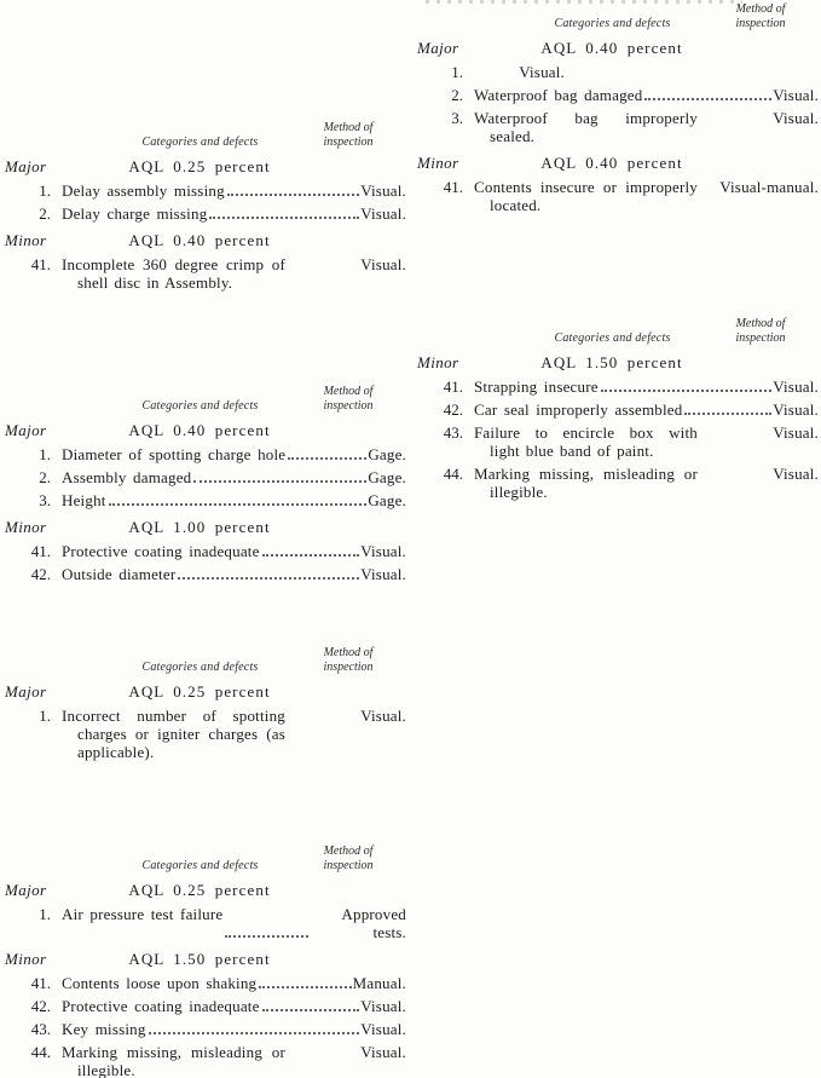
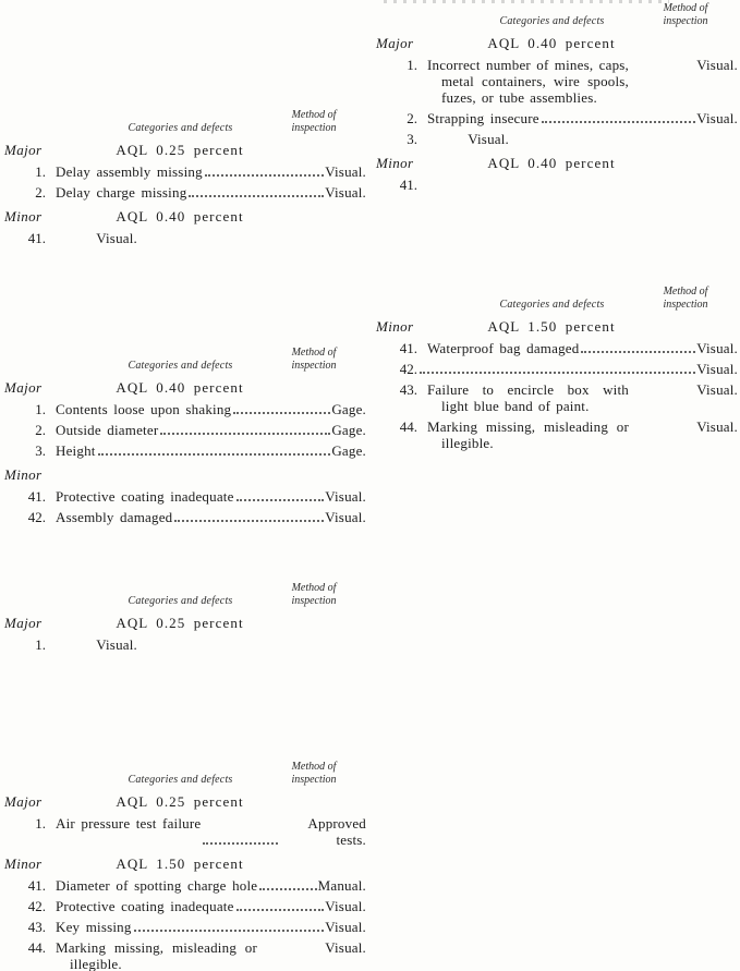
  Categories and defects
  Method of
  inspection
  Major
  AQL 0.25 percent
  1.
  Delay assembly missing
  Visual.
  2.
  Delay charge missing
  Visual.
  Minor
  AQL 0.40 percent
  41.
- Incomplete 360 degree crimp of shell disc in Assembly.
  Visual.
  Categories and defects
  Method of
  inspection
  Major
  AQL 0.40 percent
  1.
- Diameter of spotting charge hole
+ Contents loose upon shaking
  Gage.
  2.
- Assembly damaged
+ Outside diameter
  Gage.
  3.
  Height
  Gage.
  Minor
- AQL 1.00 percent
  41.
  Protective coating inadequate
  Visual.
  42.
- Outside diameter
+ Assembly damaged
  Visual.
  Categories and defects
  Method of
  inspection
  Major
  AQL 0.25 percent
  1.
- Incorrect number of spotting charges or igniter charges (as applicable).
  Visual.
  Categories and defects
  Method of
  inspection
  Major
  AQL 0.25 percent
  1.
  Air pressure test failure
  Approved tests.
  Minor
  AQL 1.50 percent
  41.
- Contents loose upon shaking
+ Diameter of spotting charge hole
  Manual.
  42.
  Protective coating inadequate
  Visual.
  43.
  Key missing
  Visual.
  44.
  Marking missing, misleading or illegible.
  Visual.
  Categories and defects
  Method of
  inspection
  Major
  AQL 0.40 percent
  1.
+ Incorrect number of mines, caps, metal containers, wire spools, fuzes, or tube assemblies.
  Visual.
  2.
- Waterproof bag damaged
+ Strapping insecure
  Visual.
  3.
- Waterproof bag improperly sealed.
  Visual.
  Minor
  AQL 0.40 percent
  41.
- Contents insecure or improperly located.
- Visual-manual.
  Categories and defects
  Method of
  inspection
  Minor
  AQL 1.50 percent
  41.
- Strapping insecure
+ Waterproof bag damaged
  Visual.
  42.
- Car seal improperly assembled
  Visual.
  43.
  Failure to encircle box with light blue band of paint.
  Visual.
  44.
  Marking missing, misleading or illegible.
  Visual.
